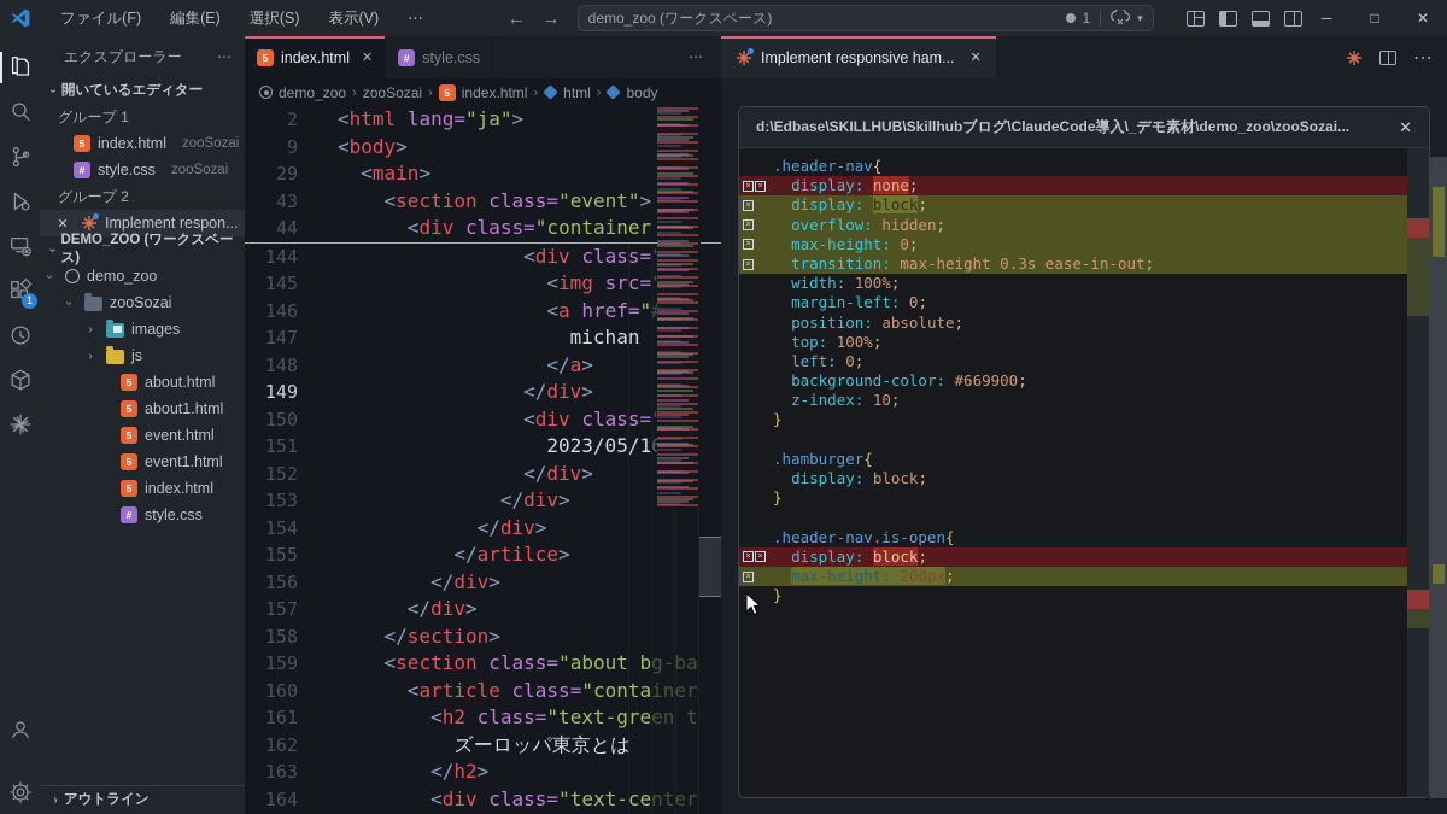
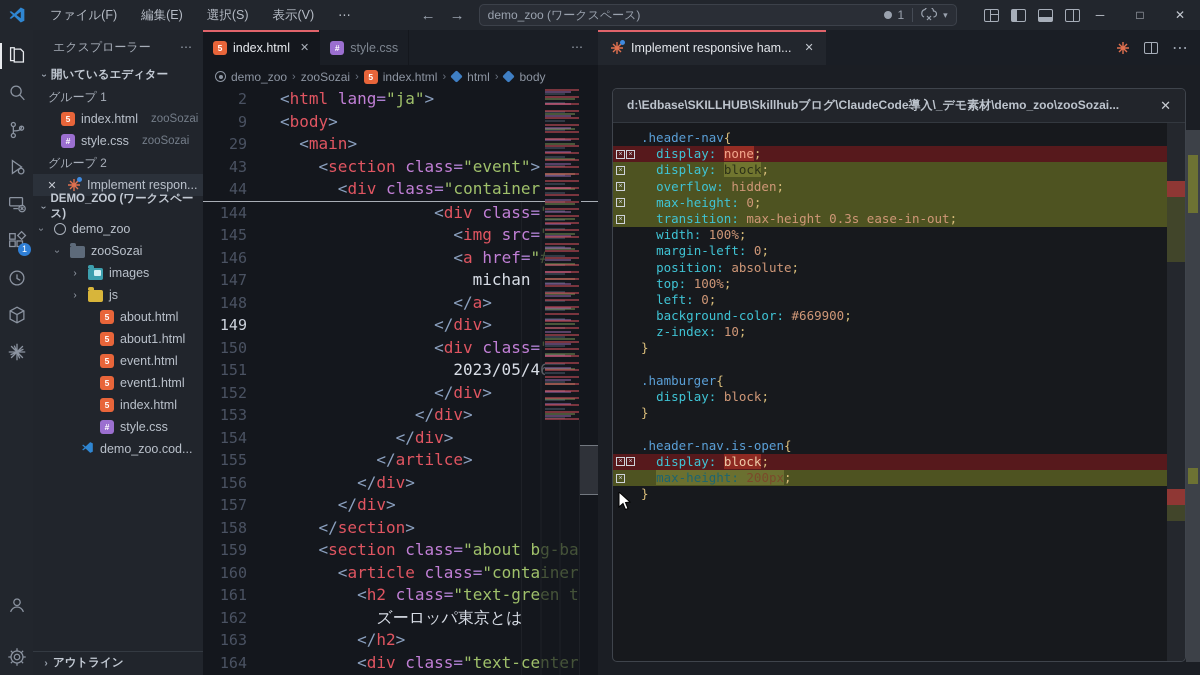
  ファイル(F)
  編集(E)
  選択(S)
  表示(V)
  ⋯
  ←
  →
  demo_zoo (ワークスペース)
  1
  ▾
  ─
  □
  ✕
  1
  エクスプローラー
  ⋯
  開いているエディター
  グループ 1
  index.html
  zooSozai
  style.css
  zooSozai
  グループ 2
  ✕
  Implement respon...
  DEMO_ZOO (ワークスペース)
  demo_zoo
  zooSozai
  ›
  images
  ›
  js
  about.html
  about1.html
  event.html
  event1.html
  index.html
  style.css
+ demo_zoo.cod...
  ›
  アウトライン
  index.html
  ✕
  style.css
  ⋯
  demo_zoo
  ›
  zooSozai
  ›
  index.html
  ›
  html
  ›
  body
  2
  <html lang="ja">
  9
  <body>
  29
  <main>
  43
  <section class="event">
  44
  <div class="container
  144
  <div class=
  145
  <img src=
  146
  <a href="
  147
  michan
  148
  </a>
  149
  </div>
  150
  <div class=
  151
- 2023/05/1
+ 2023/05/4
  152
  </div>
  153
  </div>
  154
  </div>
  155
  </artilce>
  156
  </div>
  157
  </div>
  158
  </section>
  159
  <section class="about bg-ba
  160
  <article class="container
  161
  <h2 class="text-green t
  162
  ズーロッパ東京とは
  163
  </h2>
  164
  <div class="text-center
  Implement responsive ham...
  ✕
  ⋯
  d:\Edbase\SKILLHUB\Skillhubブログ\ClaudeCode導入\_デモ素材\demo_zoo\zooSozai...
  ✕
  .header-nav{
  display: none;
  display: block;
  overflow: hidden;
  max-height: 0;
  transition: max-height 0.3s ease-in-out;
  width: 100%;
  margin-left: 0;
  position: absolute;
  top: 100%;
  left: 0;
  background-color: #669900;
  z-index: 10;
  }
  .hamburger{
  display: block;
  }
  .header-nav.is-open{
  display: block;
  max-height: 200px;
  }
